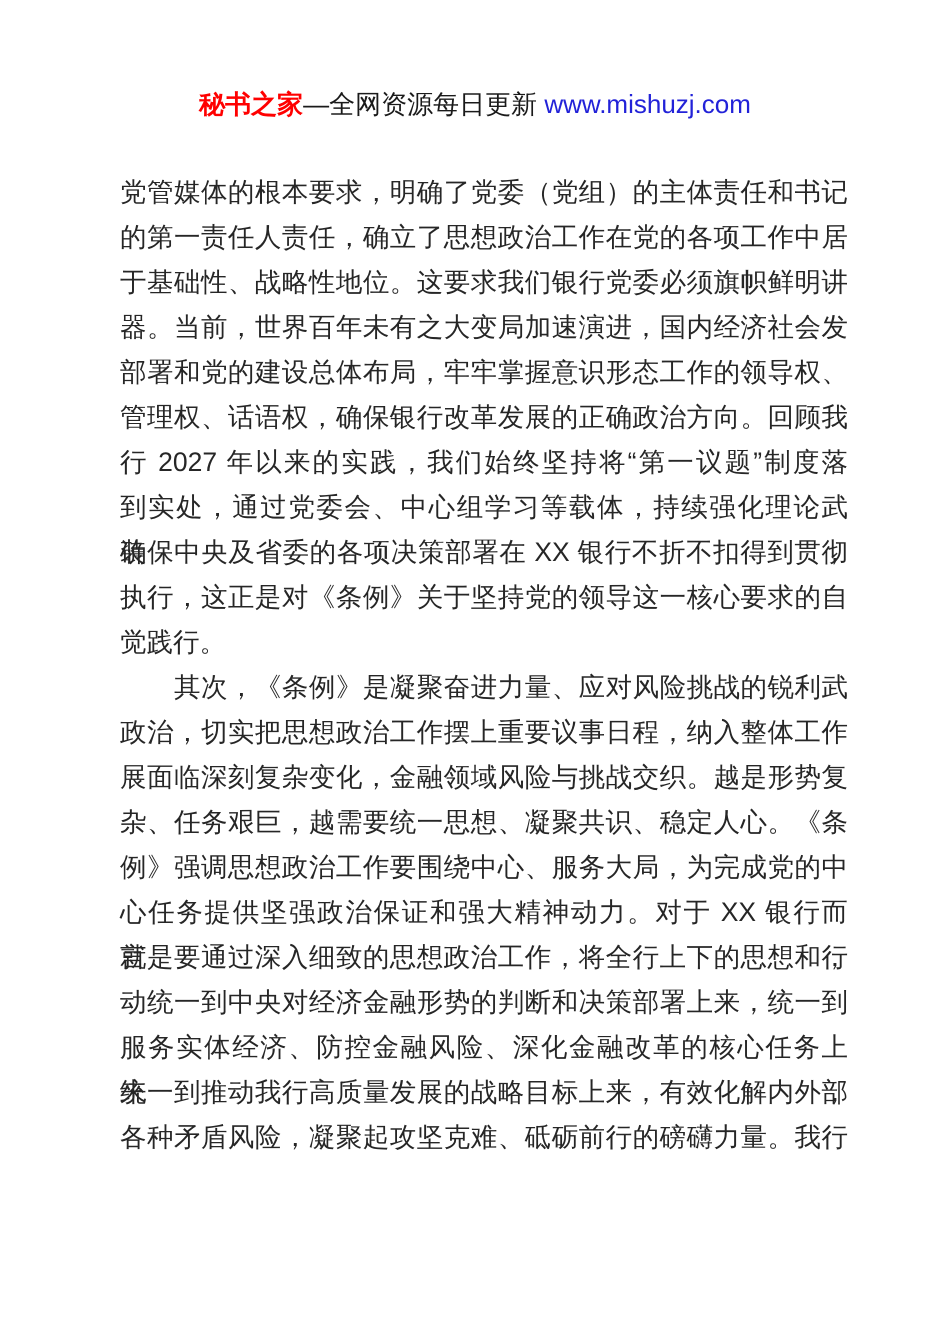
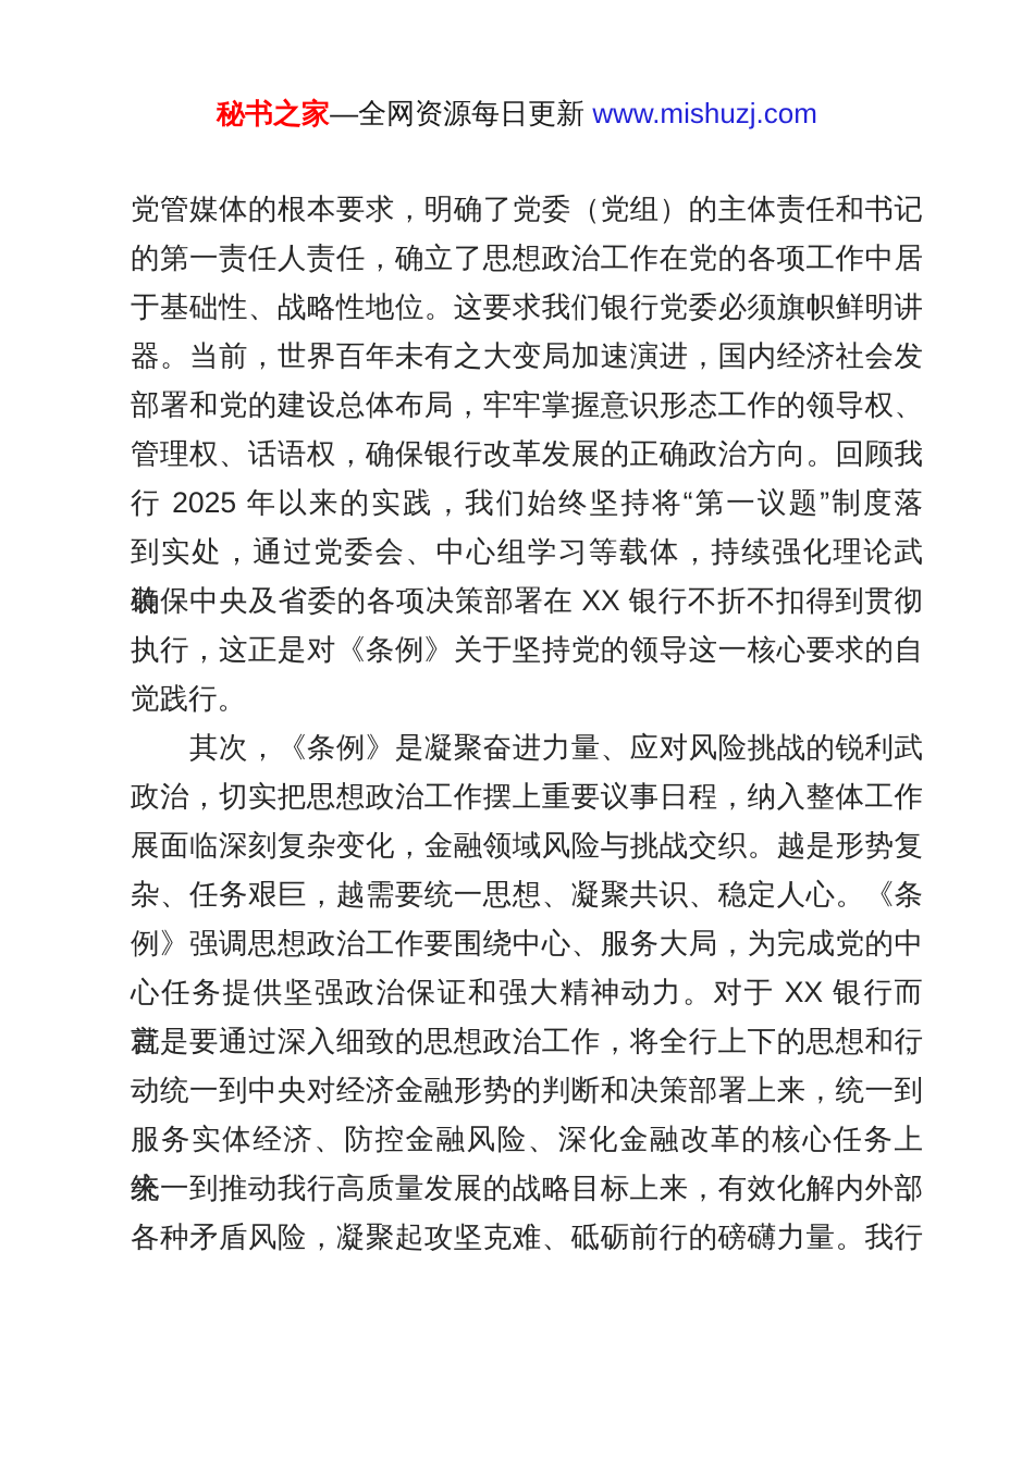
  秘书之家—全网资源每日更新 www.mishuzj.com
  党管媒体的根本要求，明确了党委（党组）的主体责任和书记
  的第一责任人责任，确立了思想政治工作在党的各项工作中居
  于基础性、战略性地位。这要求我们银行党委必须旗帜鲜明讲
  器。当前，世界百年未有之大变局加速演进，国内经济社会发
  部署和党的建设总体布局，牢牢掌握意识形态工作的领导权、
  管理权、话语权，确保银行改革发展的正确政治方向。回顾我
- 行 2027 年以来的实践，我们始终坚持将“第一议题”制度落
+ 行 2025 年以来的实践，我们始终坚持将“第一议题”制度落
  到实处，通过党委会、中心组学习等载体，持续强化理论武装，
  确保中央及省委的各项决策部署在 XX 银行不折不扣得到贯彻
  执行，这正是对《条例》关于坚持党的领导这一核心要求的自
  觉践行。
  其次，《条例》是凝聚奋进力量、应对风险挑战的锐利武
  政治，切实把思想政治工作摆上重要议事日程，纳入整体工作
  展面临深刻复杂变化，金融领域风险与挑战交织。越是形势复
  杂、任务艰巨，越需要统一思想、凝聚共识、稳定人心。《条
  例》强调思想政治工作要围绕中心、服务大局，为完成党的中
  心任务提供坚强政治保证和强大精神动力。对于 XX 银行而言，
  就是要通过深入细致的思想政治工作，将全行上下的思想和行
  动统一到中央对经济金融形势的判断和决策部署上来，统一到
  服务实体经济、防控金融风险、深化金融改革的核心任务上来，
  统一到推动我行高质量发展的战略目标上来，有效化解内外部
  各种矛盾风险，凝聚起攻坚克难、砥砺前行的磅礴力量。我行
